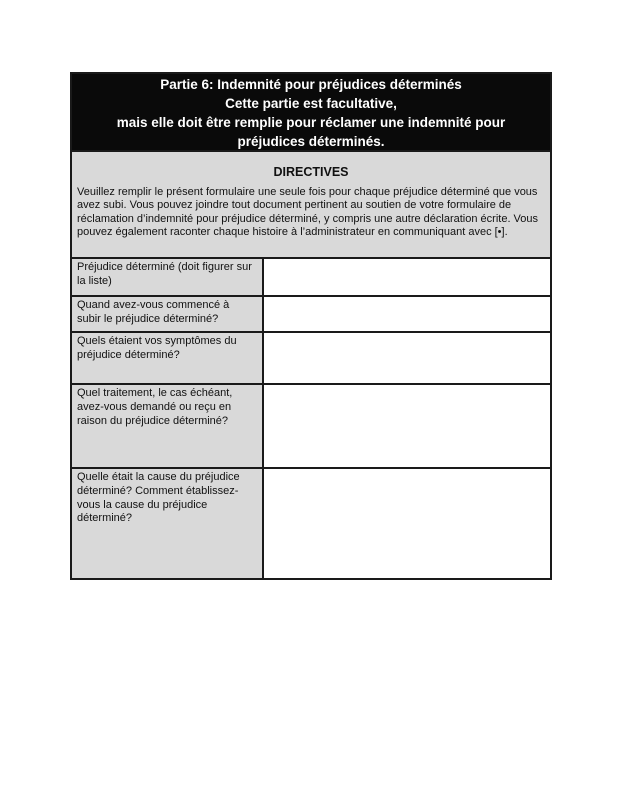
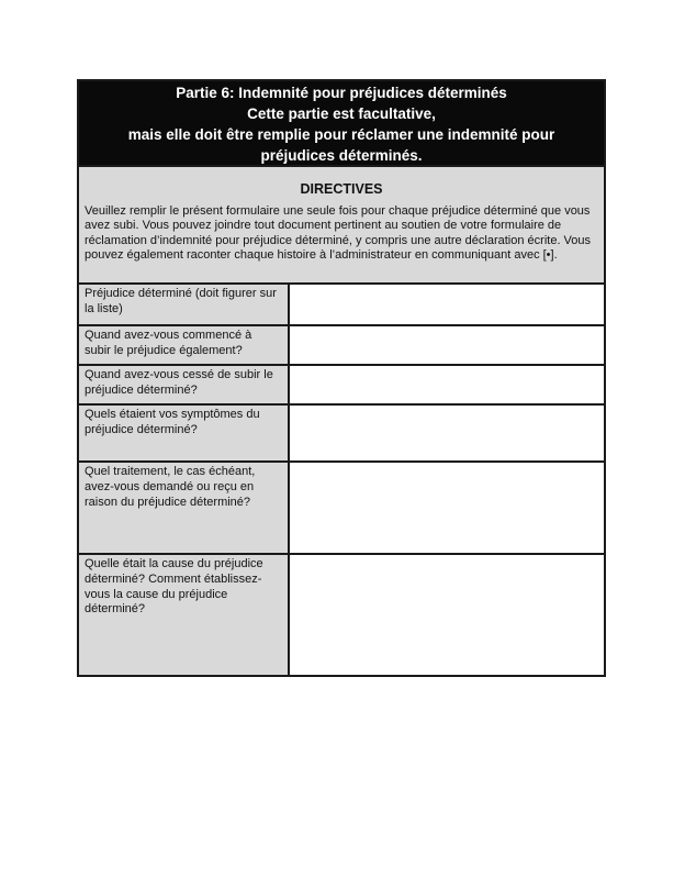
  Partie 6: Indemnité pour préjudices déterminés
  Cette partie est facultative,
  mais elle doit être remplie pour réclamer une indemnité pour
  préjudices déterminés.
  DIRECTIVES
  Veuillez remplir le présent formulaire une seule fois pour chaque préjudice déterminé que vous avez subi. Vous pouvez joindre tout document pertinent au soutien de votre formulaire de réclamation d’indemnité pour préjudice déterminé, y compris une autre déclaration écrite. Vous pouvez également raconter chaque histoire à l’administrateur en communiquant avec [•].
  Préjudice déterminé (doit figurer sur la liste)
- Quand avez-vous commencé à subir le préjudice déterminé?
+ Quand avez-vous commencé à subir le préjudice également?
+ Quand avez-vous cessé de subir le préjudice déterminé?
  Quels étaient vos symptômes du préjudice déterminé?
  Quel traitement, le cas échéant, avez-vous demandé ou reçu en raison du préjudice déterminé?
  Quelle était la cause du préjudice déterminé? Comment établissez-vous la cause du préjudice déterminé?
